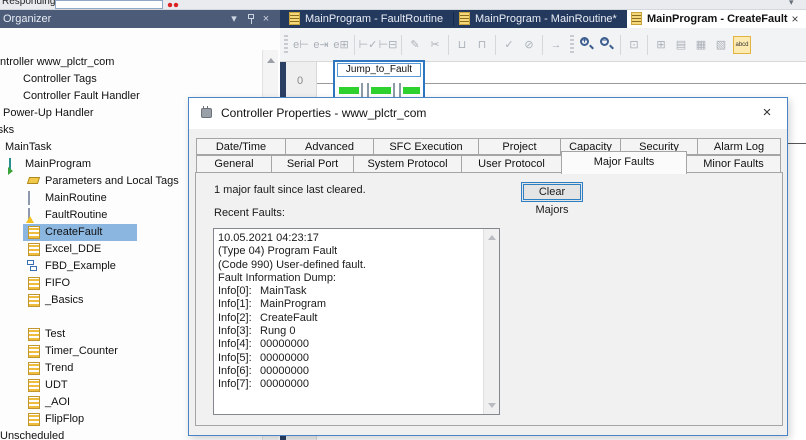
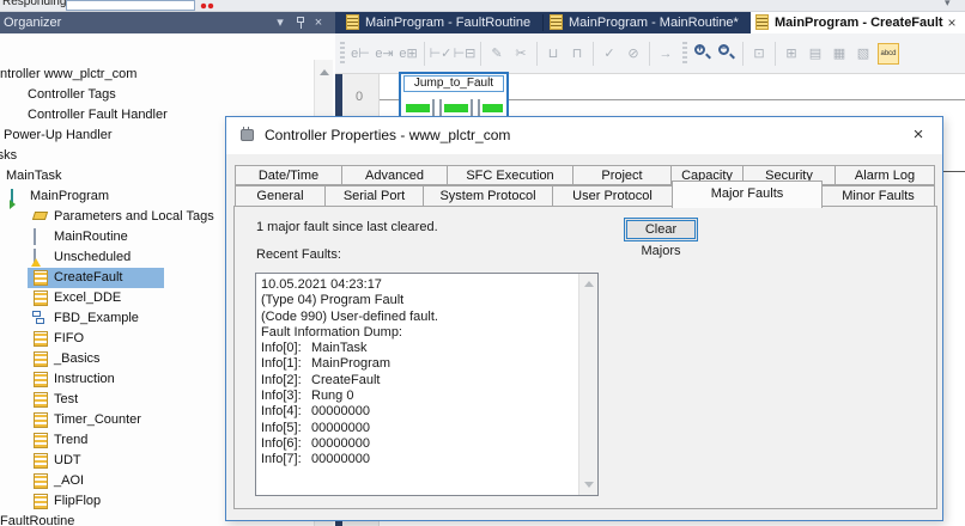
  Responding
  ▾
  Organizer
  ▾
  ×
  ntroller www_plctr_com
  Controller Tags
  Controller Fault Handler
  Power-Up Handler
  MainTask
  MainProgram
  Parameters and Local Tags
  MainRoutine
- FaultRoutine
+ Unscheduled
  CreateFault
  Excel_DDE
  FBD_Example
  FIFO
  _Basics
+ Instruction
  Test
  Timer_Counter
  Trend
  UDT
  _AOI
  FlipFlop
- Unscheduled
+ FaultRoutine
  MainProgram - FaultRoutine
  MainProgram - MainRoutine*
  MainProgram - CreateFault
  ×
  e⊢
  e⇥
  e⊞
  ⊢✓
  ⊢⊟
  ✎
  ✂
  ⊔
  ⊓
  ✓
  ⊘
  →
  +
  −
  ⊡
  ⊞
  ▤
  ▦
  ▧
  0
  Jump_to_Fault
  Controller Properties - www_plctr_com
  ×
  Date/Time
  Advanced
  SFC Execution
  Project
  Capacity
  Security
  Alarm Log
  General
  Serial Port
  System Protocol
  User Protocol
  Major Faults
  Minor Faults
  1 major fault since last cleared.
  Clear Majors
  Recent Faults:
  10.05.2021 04:23:17
  (Type 04) Program Fault
  (Code 990) User-defined fault.
  Fault Information Dump:
  Info[0]:
  MainTask
  Info[1]:
  MainProgram
  Info[2]:
  CreateFault
  Info[3]:
  Rung 0
  Info[4]:
  00000000
  Info[5]:
  00000000
  Info[6]:
  00000000
  Info[7]:
  00000000
